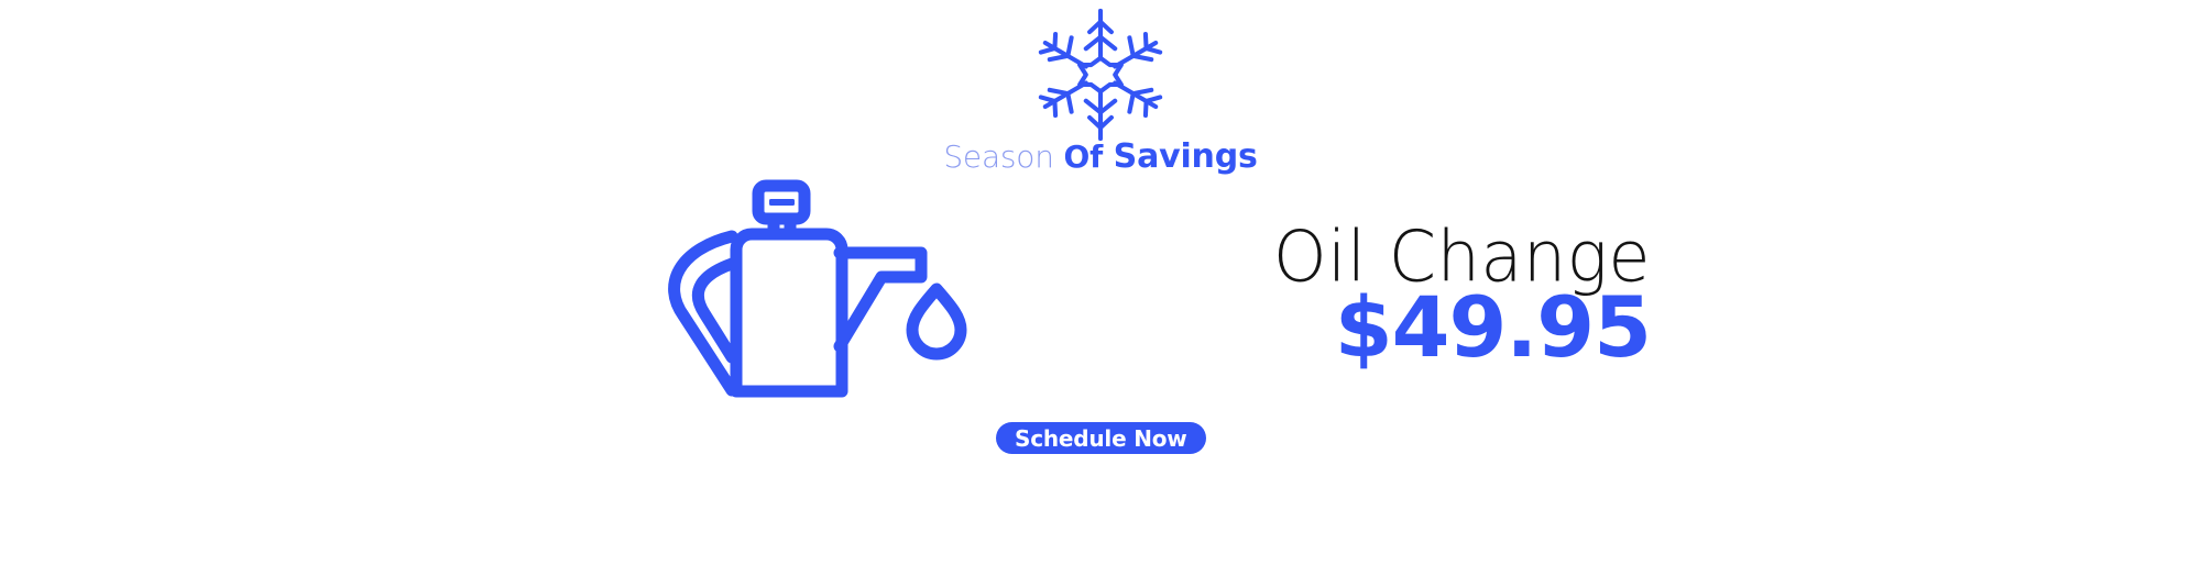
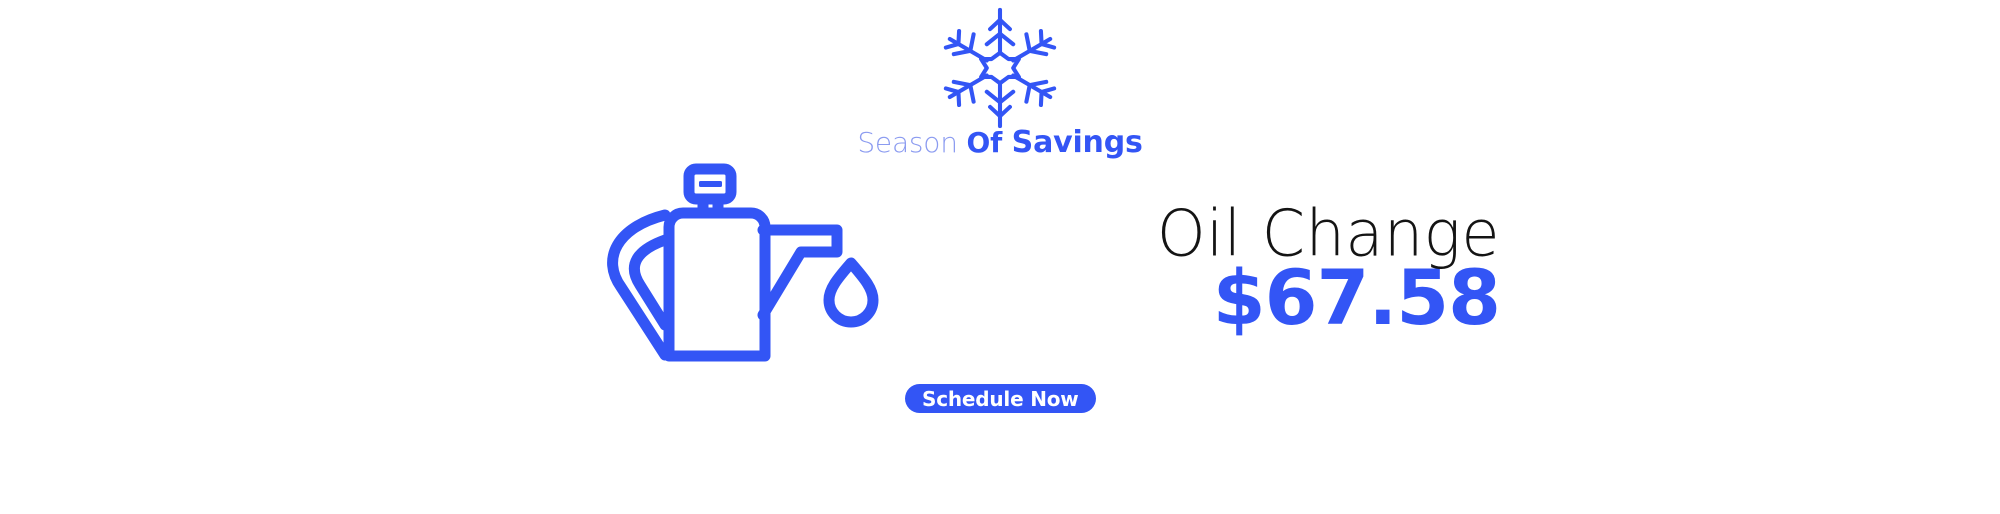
  Season Of Savings
  Oil Change
- $49.95
+ $67.58
  Schedule Now
